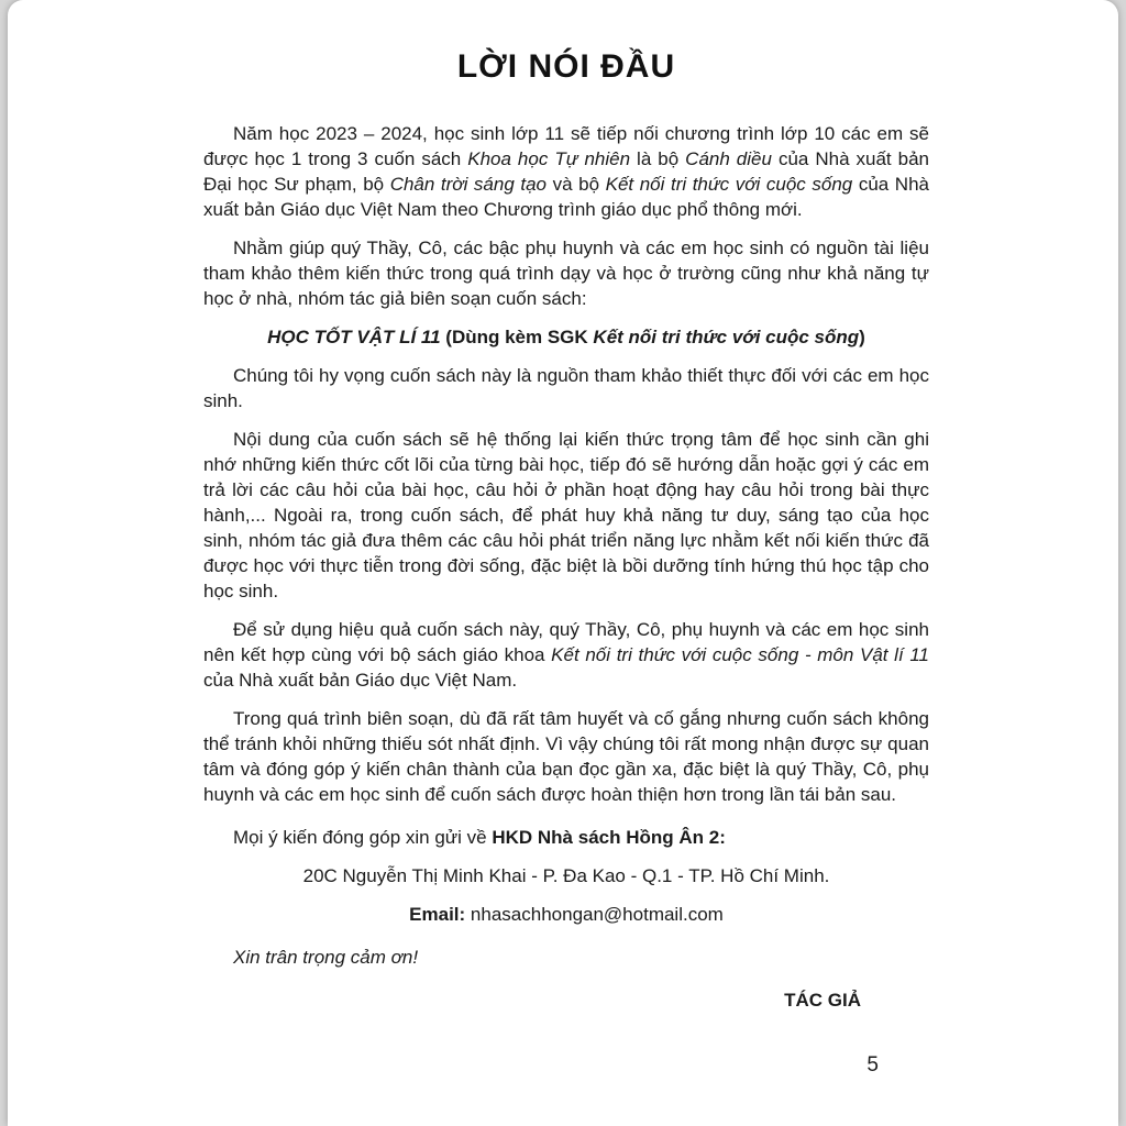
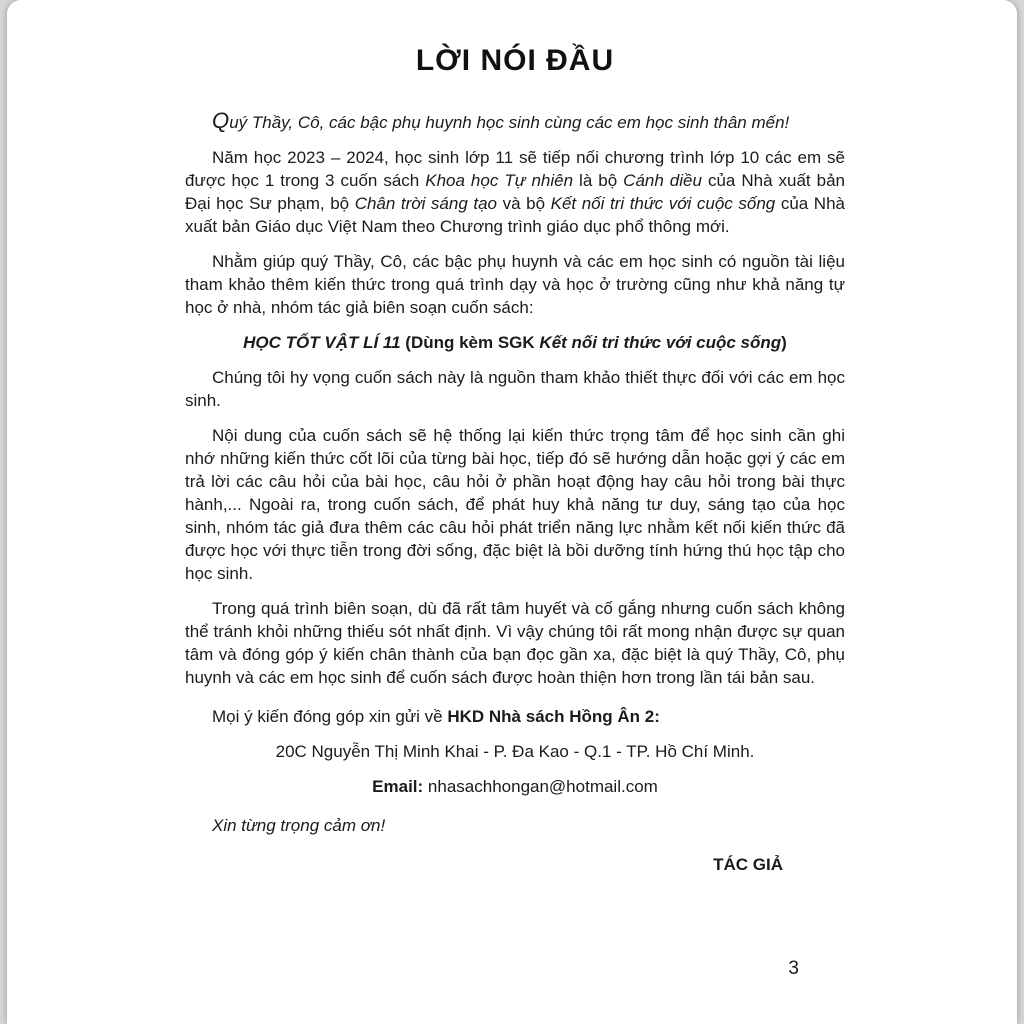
  LỜI NÓI ĐẦU
+ Quý Thầy, Cô, các bậc phụ huynh học sinh cùng các em học sinh thân mến!
  Năm học 2023 – 2024, học sinh lớp 11 sẽ tiếp nối chương trình lớp 10 các em sẽ được học 1 trong 3 cuốn sách Khoa học Tự nhiên là bộ Cánh diều của Nhà xuất bản Đại học Sư phạm, bộ Chân trời sáng tạo và bộ Kết nối tri thức với cuộc sống của Nhà xuất bản Giáo dục Việt Nam theo Chương trình giáo dục phổ thông mới.
  Nhằm giúp quý Thầy, Cô, các bậc phụ huynh và các em học sinh có nguồn tài liệu tham khảo thêm kiến thức trong quá trình dạy và học ở trường cũng như khả năng tự học ở nhà, nhóm tác giả biên soạn cuốn sách:
  HỌC TỐT VẬT LÍ 11 (Dùng kèm SGK Kết nối tri thức với cuộc sống)
  Chúng tôi hy vọng cuốn sách này là nguồn tham khảo thiết thực đối với các em học sinh.
  Nội dung của cuốn sách sẽ hệ thống lại kiến thức trọng tâm để học sinh cần ghi nhớ những kiến thức cốt lõi của từng bài học, tiếp đó sẽ hướng dẫn hoặc gợi ý các em trả lời các câu hỏi của bài học, câu hỏi ở phần hoạt động hay câu hỏi trong bài thực hành,... Ngoài ra, trong cuốn sách, để phát huy khả năng tư duy, sáng tạo của học sinh, nhóm tác giả đưa thêm các câu hỏi phát triển năng lực nhằm kết nối kiến thức đã được học với thực tiễn trong đời sống, đặc biệt là bồi dưỡng tính hứng thú học tập cho học sinh.
- Để sử dụng hiệu quả cuốn sách này, quý Thầy, Cô, phụ huynh và các em học sinh nên kết hợp cùng với bộ sách giáo khoa Kết nối tri thức với cuộc sống - môn Vật lí 11 của Nhà xuất bản Giáo dục Việt Nam.
  Trong quá trình biên soạn, dù đã rất tâm huyết và cố gắng nhưng cuốn sách không thể tránh khỏi những thiếu sót nhất định. Vì vậy chúng tôi rất mong nhận được sự quan tâm và đóng góp ý kiến chân thành của bạn đọc gần xa, đặc biệt là quý Thầy, Cô, phụ huynh và các em học sinh để cuốn sách được hoàn thiện hơn trong lần tái bản sau.
  Mọi ý kiến đóng góp xin gửi về HKD Nhà sách Hồng Ân 2:
  20C Nguyễn Thị Minh Khai - P. Đa Kao - Q.1 - TP. Hồ Chí Minh.
  Email: nhasachhongan@hotmail.com
- Xin trân trọng cảm ơn!
+ Xin từng trọng cảm ơn!
  TÁC GIẢ
- 5
+ 3
